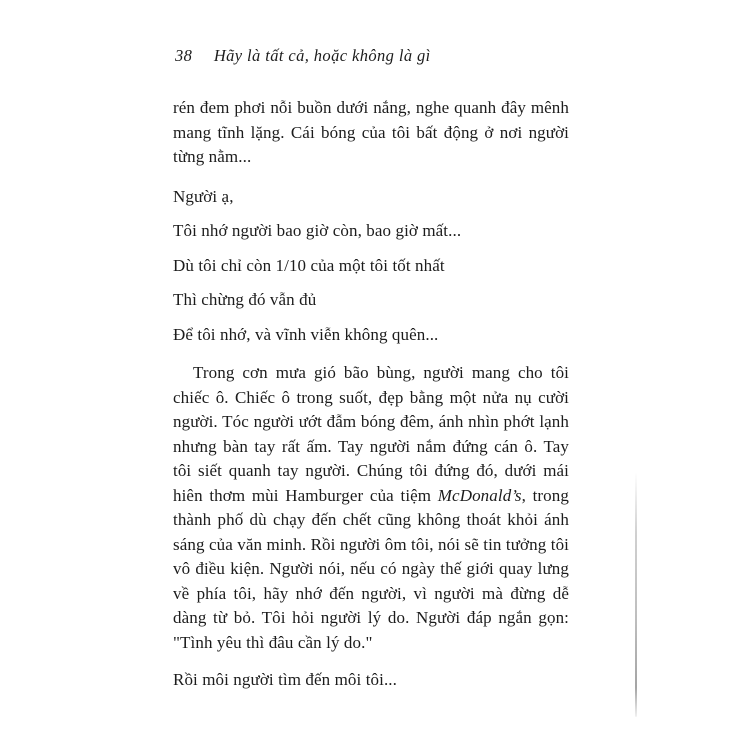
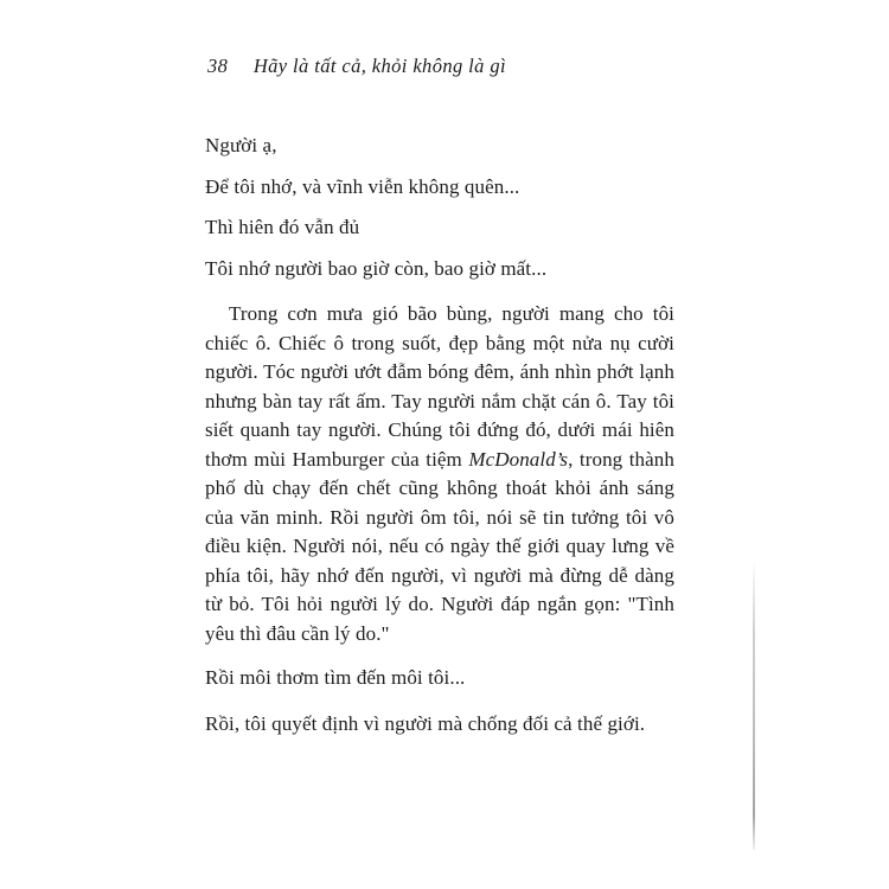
- 38 Hãy là tất cả, hoặc không là gì
+ 38 Hãy là tất cả, khỏi không là gì
- rén đem phơi nỗi buồn dưới nắng, nghe quanh đây mênh mang tĩnh lặng. Cái bóng của tôi bất động ở nơi người từng nằm...
  Người ạ,
- Tôi nhớ người bao giờ còn, bao giờ mất...
+ Để tôi nhớ, và vĩnh viễn không quên...
- Dù tôi chỉ còn 1/10 của một tôi tốt nhất
- Thì chừng đó vẫn đủ
+ Thì hiên đó vẫn đủ
- Để tôi nhớ, và vĩnh viễn không quên...
+ Tôi nhớ người bao giờ còn, bao giờ mất...
- Trong cơn mưa gió bão bùng, người mang cho tôi chiếc ô. Chiếc ô trong suốt, đẹp bằng một nửa nụ cười người. Tóc người ướt đẫm bóng đêm, ánh nhìn phớt lạnh nhưng bàn tay rất ấm. Tay người nắm đứng cán ô. Tay tôi siết quanh tay người. Chúng tôi đứng đó, dưới mái hiên thơm mùi Hamburger của tiệm McDonald’s, trong thành phố dù chạy đến chết cũng không thoát khỏi ánh sáng của văn minh. Rồi người ôm tôi, nói sẽ tin tưởng tôi vô điều kiện. Người nói, nếu có ngày thế giới quay lưng về phía tôi, hãy nhớ đến người, vì người mà đừng dễ dàng từ bỏ. Tôi hỏi người lý do. Người đáp ngắn gọn: "Tình yêu thì đâu cần lý do."
+ Trong cơn mưa gió bão bùng, người mang cho tôi chiếc ô. Chiếc ô trong suốt, đẹp bằng một nửa nụ cười người. Tóc người ướt đẫm bóng đêm, ánh nhìn phớt lạnh nhưng bàn tay rất ấm. Tay người nắm chặt cán ô. Tay tôi siết quanh tay người. Chúng tôi đứng đó, dưới mái hiên thơm mùi Hamburger của tiệm McDonald’s, trong thành phố dù chạy đến chết cũng không thoát khỏi ánh sáng của văn minh. Rồi người ôm tôi, nói sẽ tin tưởng tôi vô điều kiện. Người nói, nếu có ngày thế giới quay lưng về phía tôi, hãy nhớ đến người, vì người mà đừng dễ dàng từ bỏ. Tôi hỏi người lý do. Người đáp ngắn gọn: "Tình yêu thì đâu cần lý do."
- Rồi môi người tìm đến môi tôi...
+ Rồi môi thơm tìm đến môi tôi...
+ Rồi, tôi quyết định vì người mà chống đối cả thế giới.
